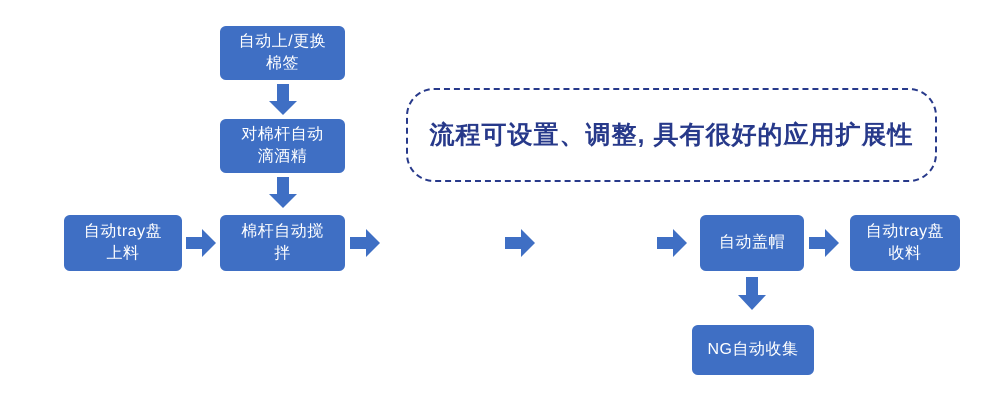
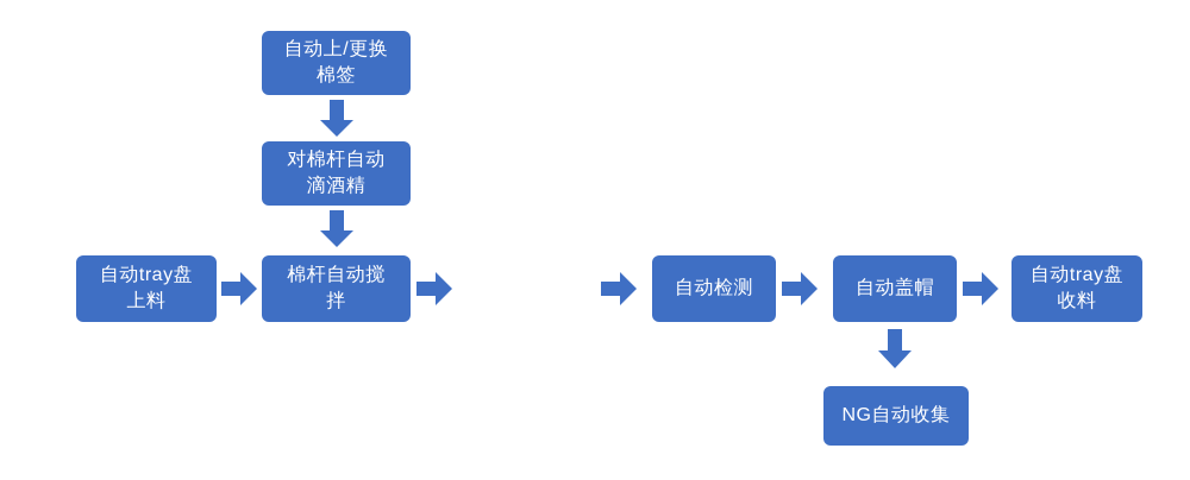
  自动上/更换
  棉签
  对棉杆自动
  滴酒精
  自动tray盘
  上料
  棉杆自动搅
  拌
+ 自动检测
  自动盖帽
  自动tray盘
  收料
  NG自动收集
- 流程可设置、调整, 具有很好的应用扩展性
